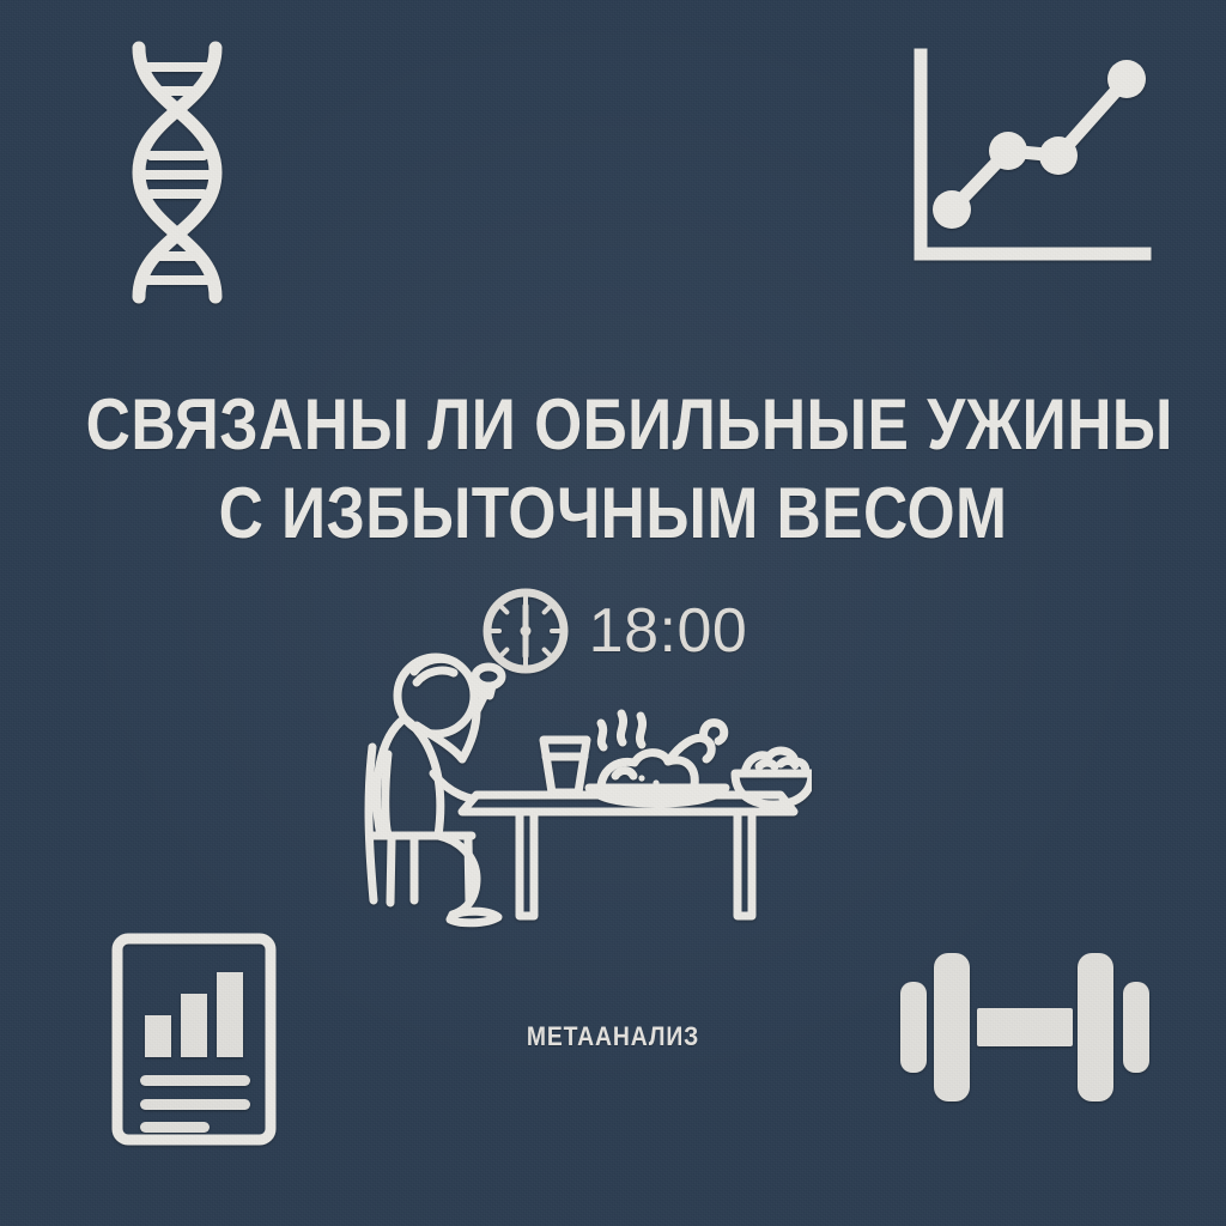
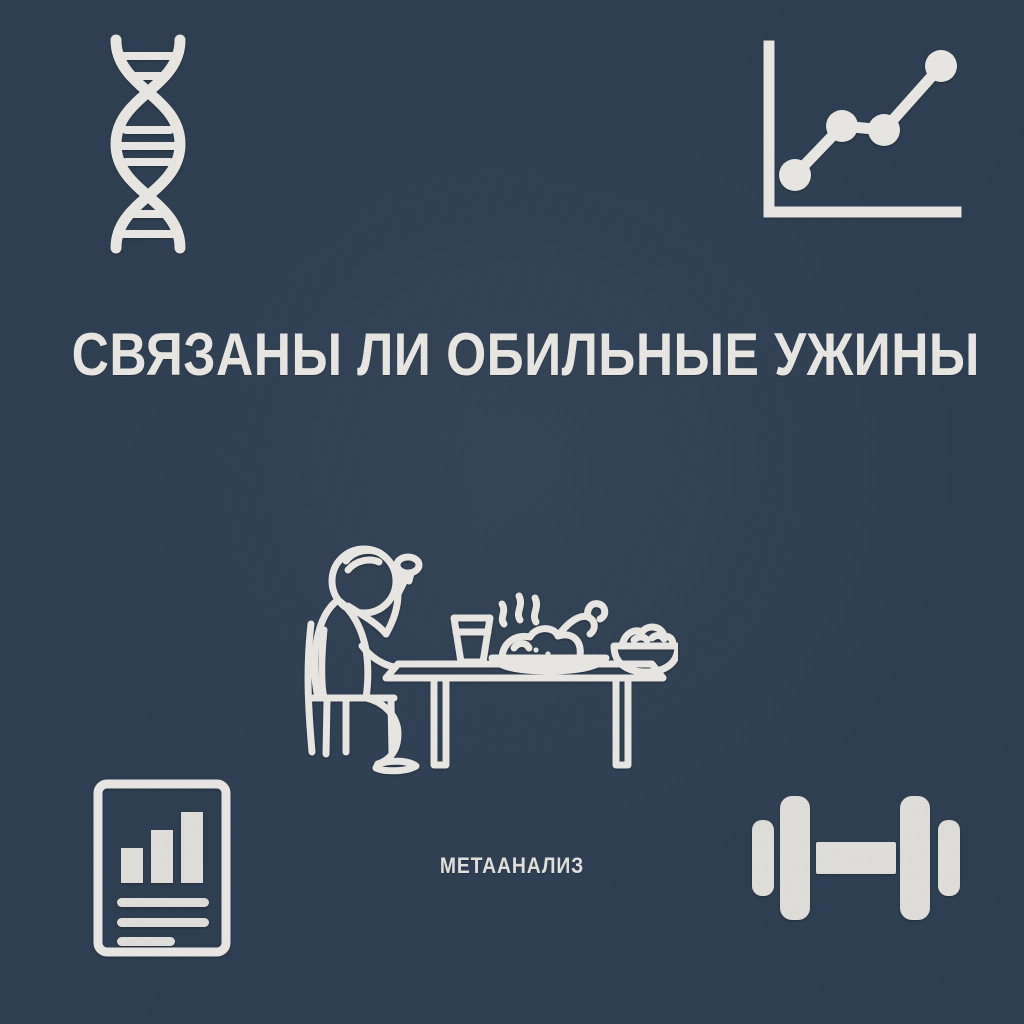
  СВЯЗАНЫ ЛИ ОБИЛЬНЫЕ УЖИН
- С ИЗБЫТОЧНЫМ ВЕСОМ
- 18:00
  МЕТААНАЛИЗ
